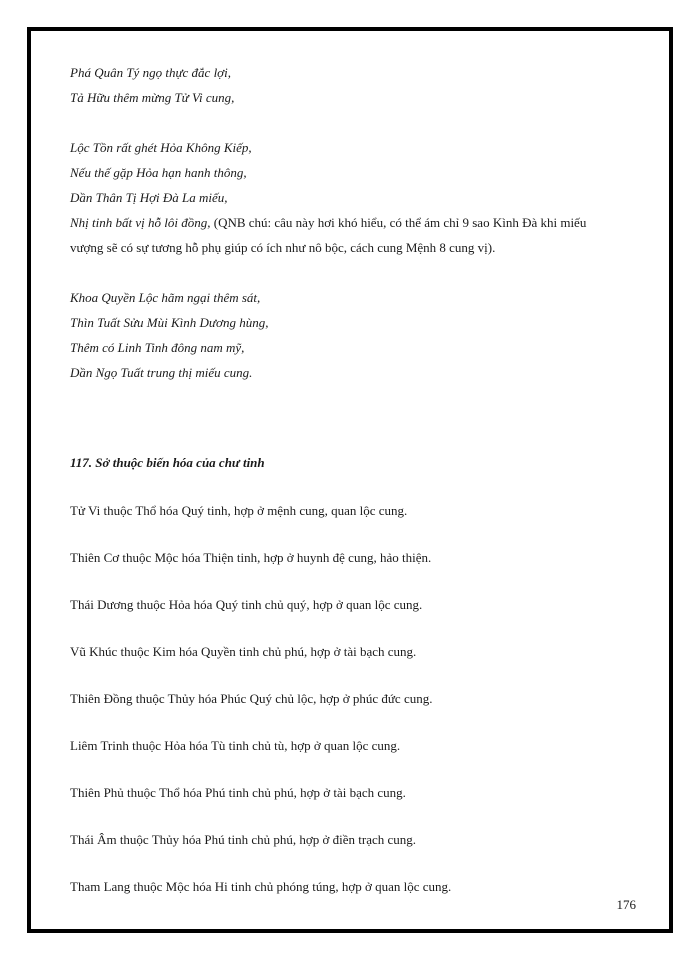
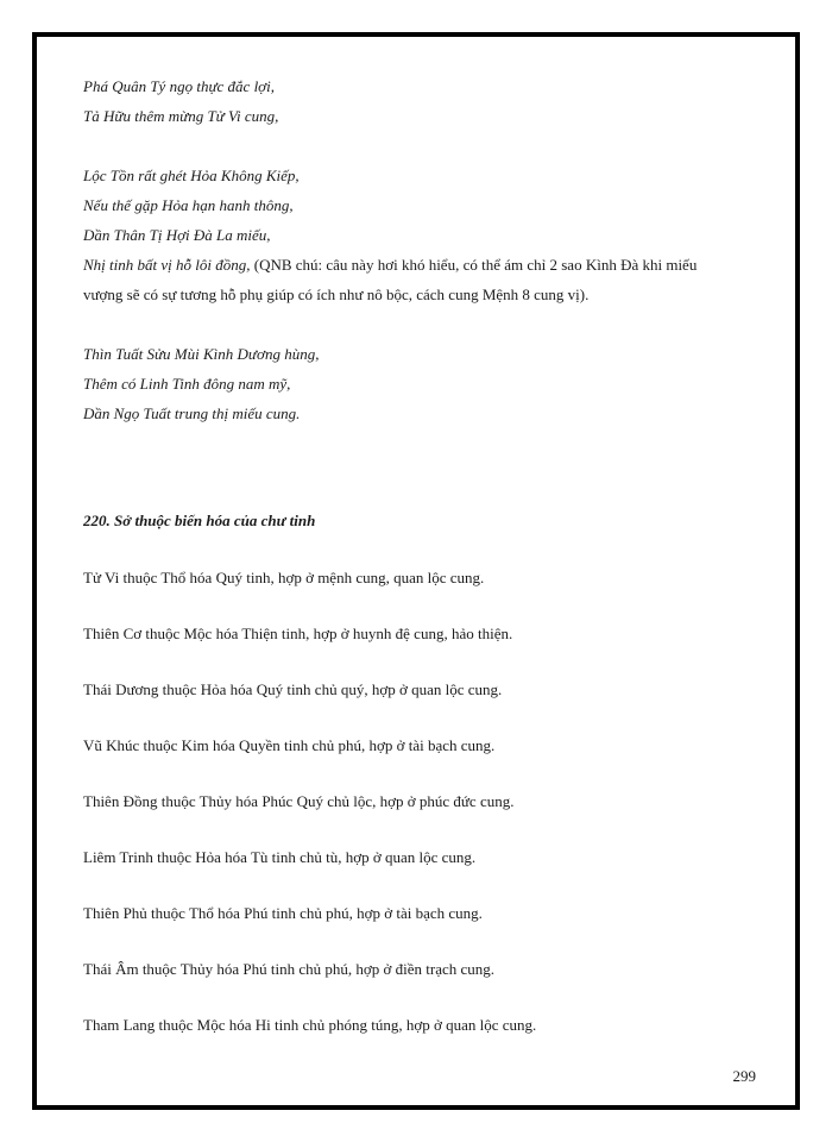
  Phá Quân Tý ngọ thực đắc lợi,
  Tả Hữu thêm mừng Tử Vi cung,
  Lộc Tồn rất ghét Hỏa Không Kiếp,
  Nếu thế gặp Hỏa hạn hanh thông,
  Dần Thân Tị Hợi Đà La miếu,
- Nhị tinh bất vị hỗ lôi đồng, (QNB chú: câu này hơi khó hiểu, có thể ám chỉ 9 sao Kình Đà khi miếu
+ Nhị tinh bất vị hỗ lôi đồng, (QNB chú: câu này hơi khó hiểu, có thể ám chỉ 2 sao Kình Đà khi miếu
  vượng sẽ có sự tương hỗ phụ giúp có ích như nô bộc, cách cung Mệnh 8 cung vị).
- Khoa Quyền Lộc hãm ngại thêm sát,
  Thìn Tuất Sửu Mùi Kình Dương hùng,
  Thêm có Linh Tinh đông nam mỹ,
  Dần Ngọ Tuất trung thị miếu cung.
- 117. Sở thuộc biến hóa của chư tinh
+ 220. Sở thuộc biến hóa của chư tinh
  Tử Vi thuộc Thổ hóa Quý tinh, hợp ở mệnh cung, quan lộc cung.
  Thiên Cơ thuộc Mộc hóa Thiện tinh, hợp ở huynh đệ cung, hảo thiện.
  Thái Dương thuộc Hỏa hóa Quý tinh chủ quý, hợp ở quan lộc cung.
  Vũ Khúc thuộc Kim hóa Quyền tinh chủ phú, hợp ở tài bạch cung.
  Thiên Đồng thuộc Thủy hóa Phúc Quý chủ lộc, hợp ở phúc đức cung.
  Liêm Trinh thuộc Hỏa hóa Tù tinh chủ tù, hợp ở quan lộc cung.
  Thiên Phủ thuộc Thổ hóa Phú tinh chủ phú, hợp ở tài bạch cung.
  Thái Âm thuộc Thủy hóa Phú tinh chủ phú, hợp ở điền trạch cung.
  Tham Lang thuộc Mộc hóa Hi tinh chủ phóng túng, hợp ở quan lộc cung.
- 176
+ 299
